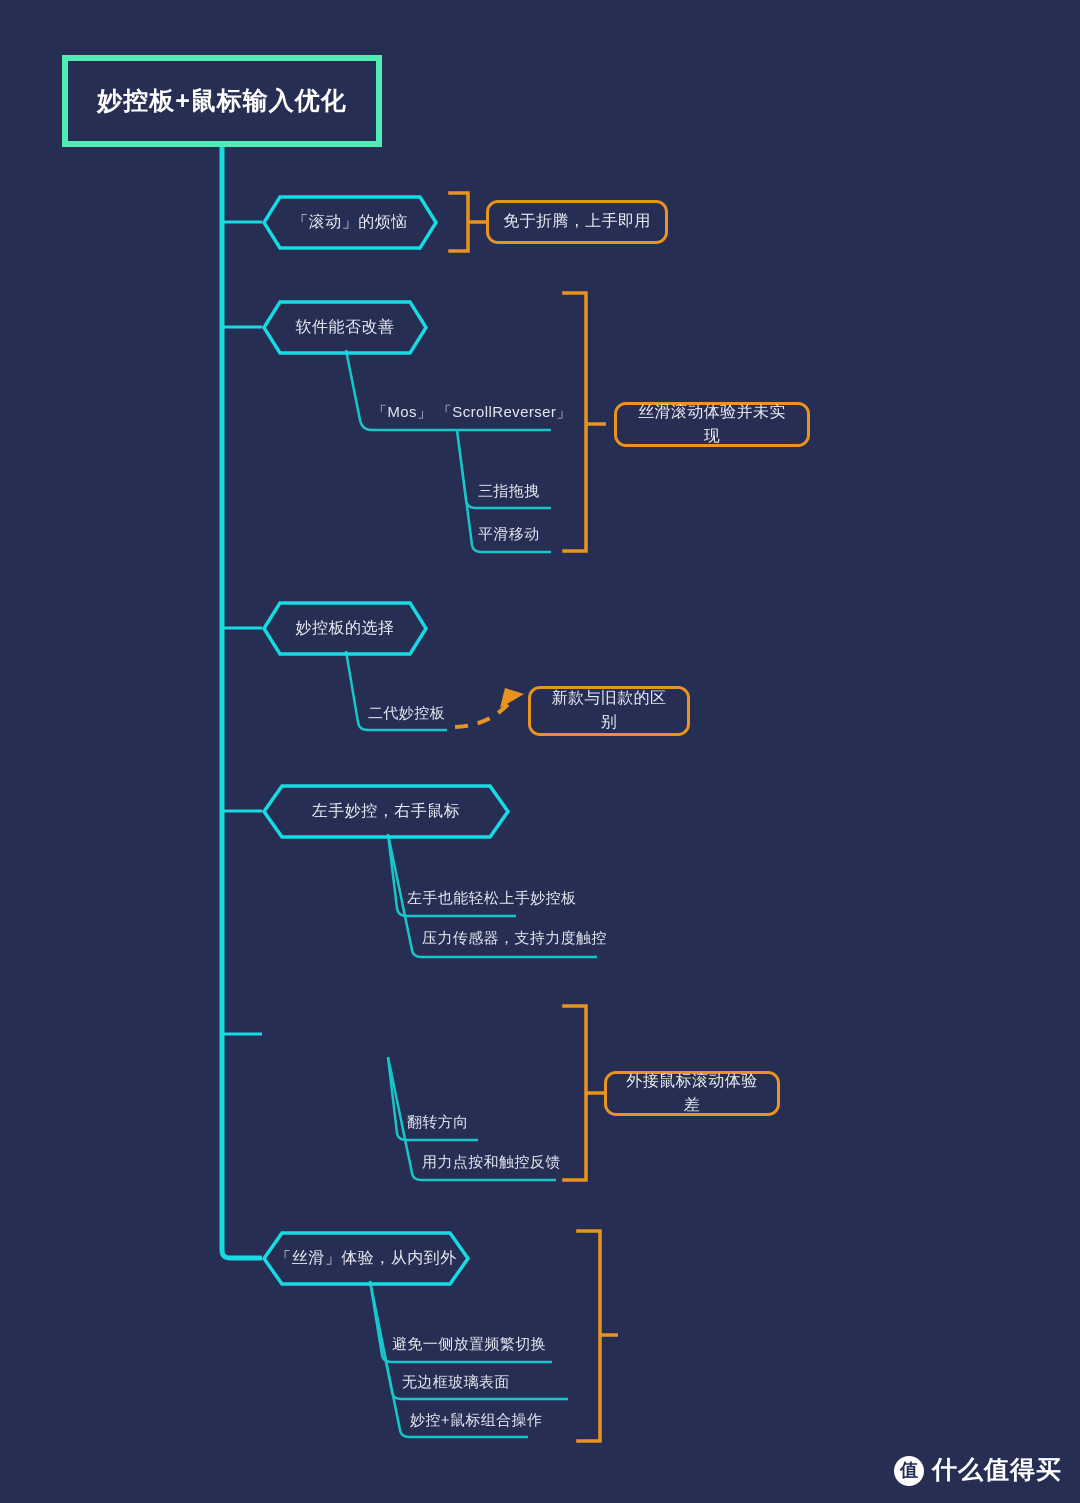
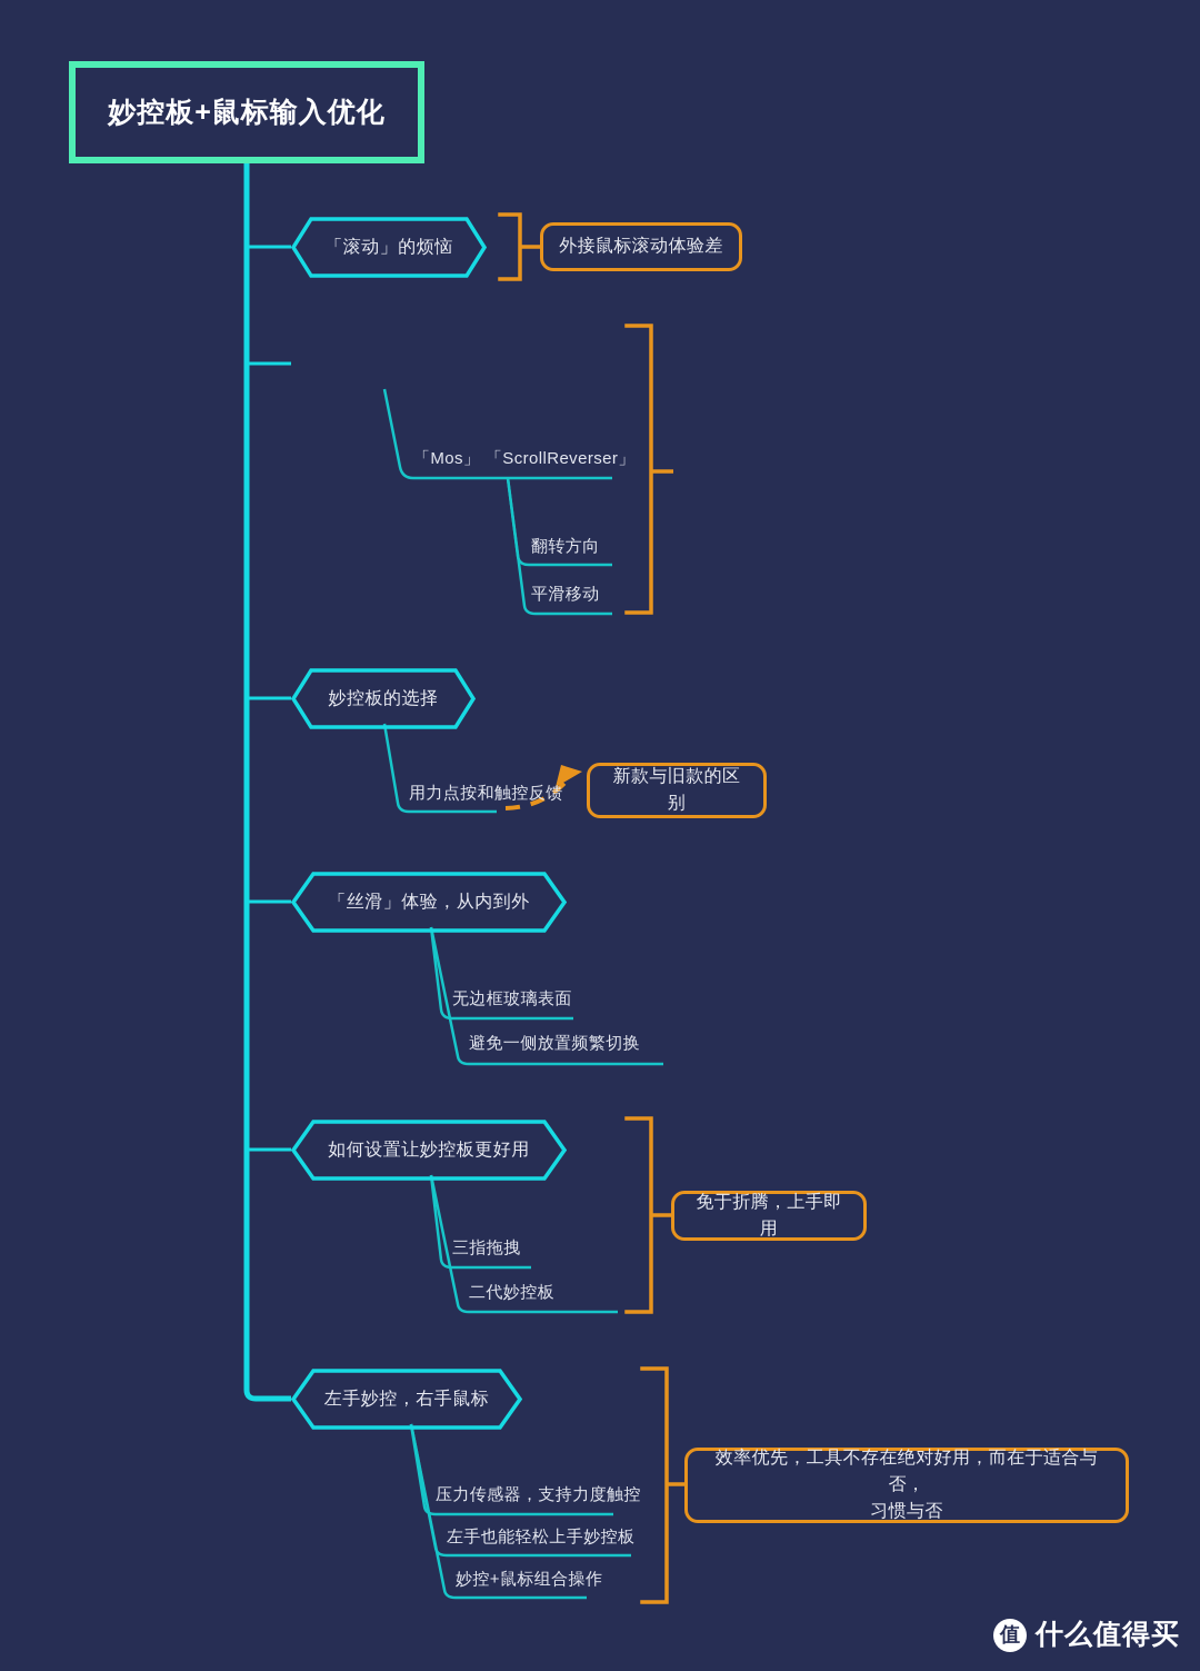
  妙控板+鼠标输入优化
  「滚动」的烦恼
- 免于折腾，上手即用
+ 外接鼠标滚动体验差
- 软件能否改善
  「Mos」 「ScrollReverser」
- 三指拖拽
+ 翻转方向
  平滑移动
- 丝滑滚动体验并未实现
  妙控板的选择
- 二代妙控板
+ 用力点按和触控反馈
  新款与旧款的区别
- 左手妙控，右手鼠标
+ 「丝滑」体验，从内到外
- 左手也能轻松上手妙控板
+ 无边框玻璃表面
- 压力传感器，支持力度触控
+ 避免一侧放置频繁切换
+ 如何设置让妙控板更好用
- 翻转方向
+ 三指拖拽
- 用力点按和触控反馈
+ 二代妙控板
- 外接鼠标滚动体验差
+ 免于折腾，上手即用
- 「丝滑」体验，从内到外
+ 左手妙控，右手鼠标
- 避免一侧放置频繁切换
+ 压力传感器，支持力度触控
- 无边框玻璃表面
+ 左手也能轻松上手妙控板
  妙控+鼠标组合操作
+ 效率优先，工具不存在绝对好用，而在于适合与否，
+ 习惯与否
  值
  什么值得买
